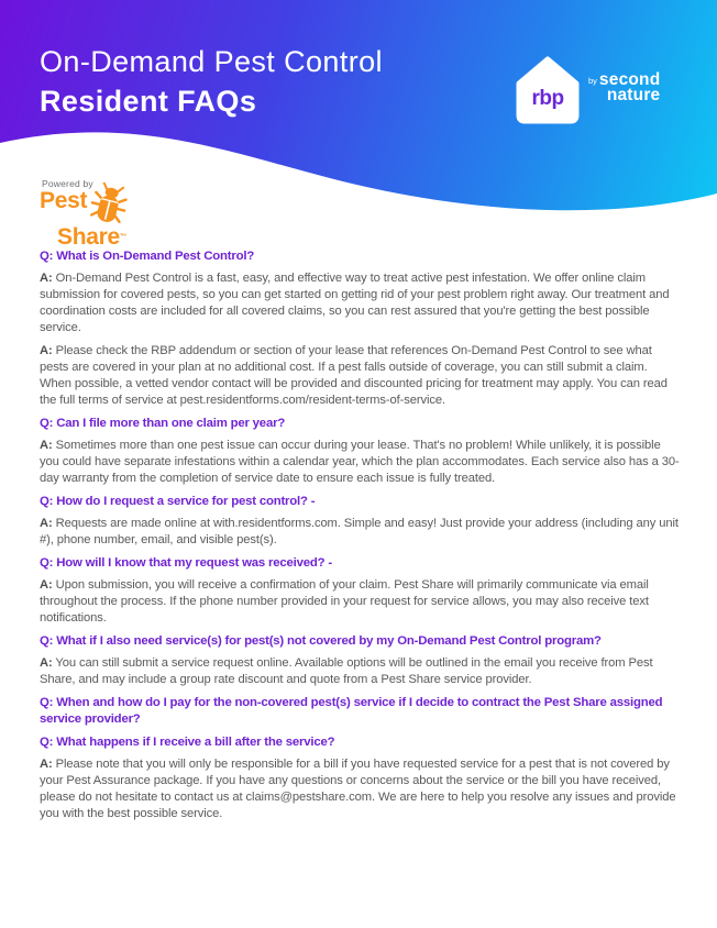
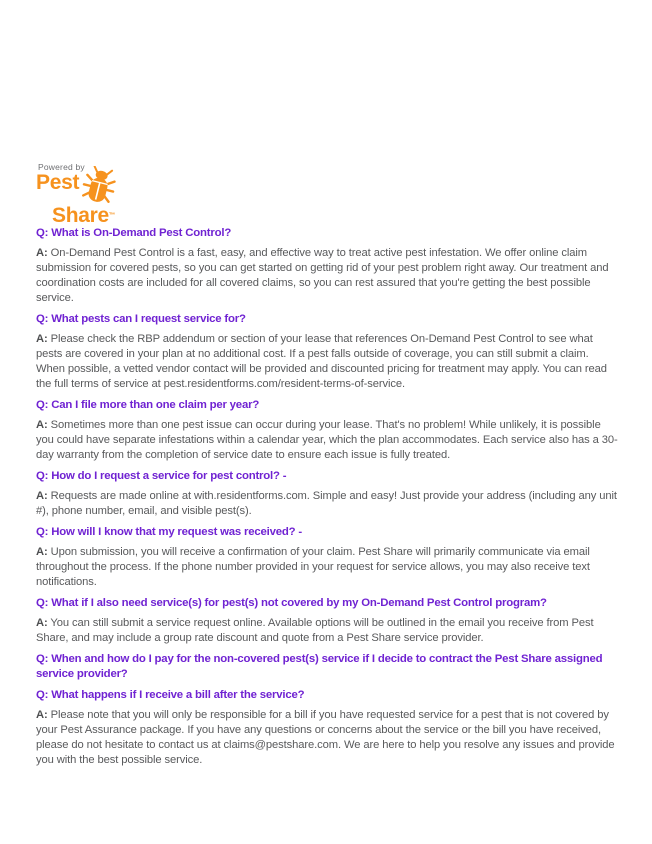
- On-Demand Pest Control
- Resident FAQs
- rbp
- by
- second
- nature
  Powered by
  Pest
  Share
  Q: What is On-Demand Pest Control?
  A: On-Demand Pest Control is a fast, easy, and effective way to treat active pest infestation. We offer online claim submission for covered pests, so you can get started on getting rid of your pest problem right away. Our treatment and coordination costs are included for all covered claims, so you can rest assured that you're getting the best possible service.
+ Q: What pests can I request service for?
  A: Please check the RBP addendum or section of your lease that references On-Demand Pest Control to see what pests are covered in your plan at no additional cost. If a pest falls outside of coverage, you can still submit a claim. When possible, a vetted vendor contact will be provided and discounted pricing for treatment may apply. You can read the full terms of service at pest.residentforms.com/resident-terms-of-service.
  Q: Can I file more than one claim per year?
  A: Sometimes more than one pest issue can occur during your lease. That's no problem! While unlikely, it is possible you could have separate infestations within a calendar year, which the plan accommodates. Each service also has a 30-day warranty from the completion of service date to ensure each issue is fully treated.
  Q: How do I request a service for pest control? -
  A: Requests are made online at with.residentforms.com. Simple and easy! Just provide your address (including any unit #), phone number, email, and visible pest(s).
  Q: How will I know that my request was received? -
  A: Upon submission, you will receive a confirmation of your claim. Pest Share will primarily communicate via email throughout the process. If the phone number provided in your request for service allows, you may also receive text notifications.
  Q: What if I also need service(s) for pest(s) not covered by my On-Demand Pest Control program?
  A: You can still submit a service request online. Available options will be outlined in the email you receive from Pest Share, and may include a group rate discount and quote from a Pest Share service provider.
  Q: When and how do I pay for the non-covered pest(s) service if I decide to contract the Pest Share assigned service provider?
  Q: What happens if I receive a bill after the service?
  A: Please note that you will only be responsible for a bill if you have requested service for a pest that is not covered by your Pest Assurance package. If you have any questions or concerns about the service or the bill you have received, please do not hesitate to contact us at claims@pestshare.com. We are here to help you resolve any issues and provide you with the best possible service.
